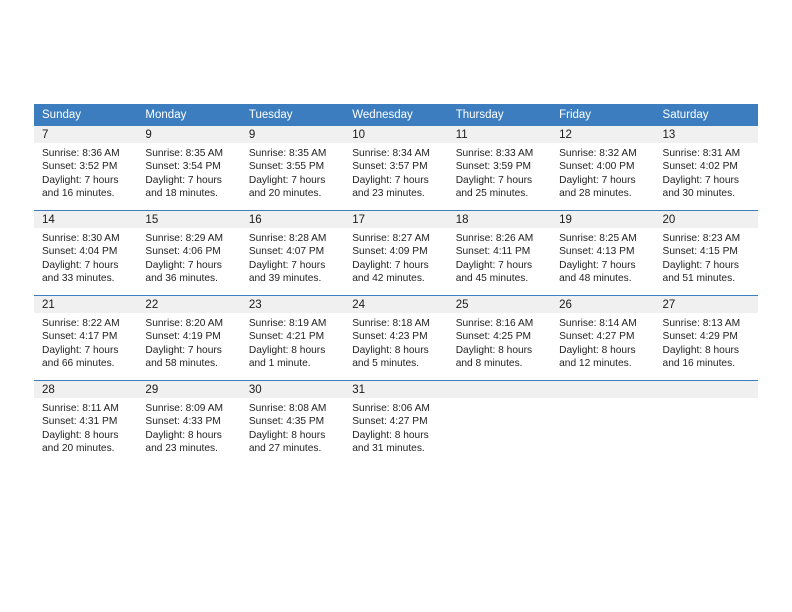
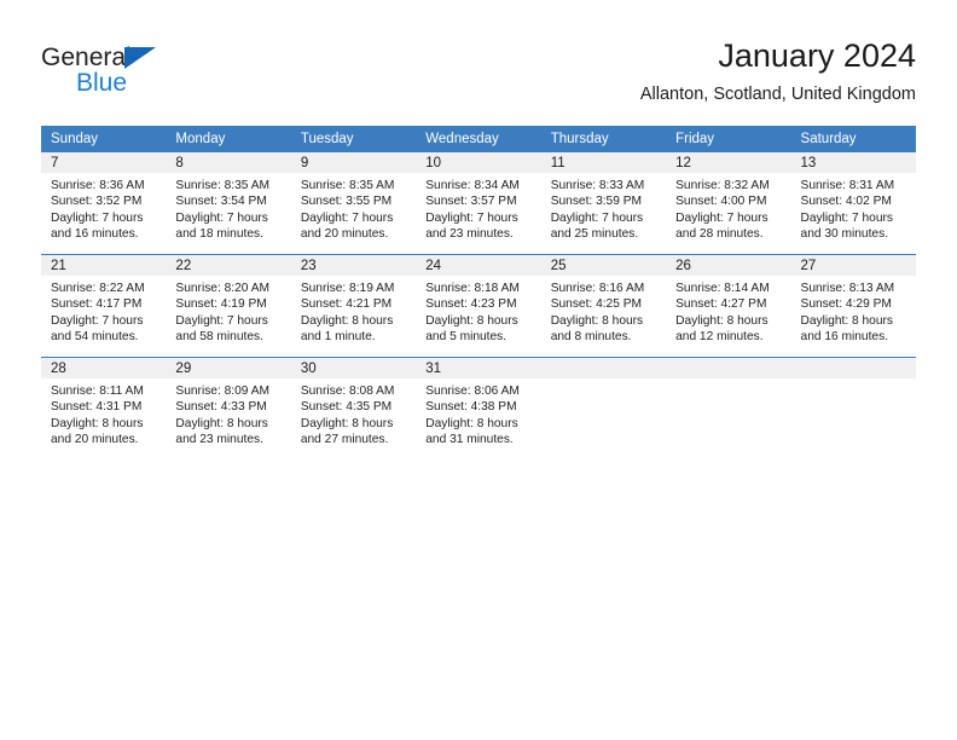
+ General
+ Blue
+ January 2024
+ Allanton, Scotland, United Kingdom
  Sunday	Monday	Tuesday	Wednesday	Thursday	Friday	Saturday
- 7Sunrise: 8:36 AMSunset: 3:52 PMDaylight: 7 hoursand 16 minutes.	9Sunrise: 8:35 AMSunset: 3:54 PMDaylight: 7 hoursand 18 minutes.	9Sunrise: 8:35 AMSunset: 3:55 PMDaylight: 7 hoursand 20 minutes.	10Sunrise: 8:34 AMSunset: 3:57 PMDaylight: 7 hoursand 23 minutes.	11Sunrise: 8:33 AMSunset: 3:59 PMDaylight: 7 hoursand 25 minutes.	12Sunrise: 8:32 AMSunset: 4:00 PMDaylight: 7 hoursand 28 minutes.	13Sunrise: 8:31 AMSunset: 4:02 PMDaylight: 7 hoursand 30 minutes.
+ 7Sunrise: 8:36 AMSunset: 3:52 PMDaylight: 7 hoursand 16 minutes.	8Sunrise: 8:35 AMSunset: 3:54 PMDaylight: 7 hoursand 18 minutes.	9Sunrise: 8:35 AMSunset: 3:55 PMDaylight: 7 hoursand 20 minutes.	10Sunrise: 8:34 AMSunset: 3:57 PMDaylight: 7 hoursand 23 minutes.	11Sunrise: 8:33 AMSunset: 3:59 PMDaylight: 7 hoursand 25 minutes.	12Sunrise: 8:32 AMSunset: 4:00 PMDaylight: 7 hoursand 28 minutes.	13Sunrise: 8:31 AMSunset: 4:02 PMDaylight: 7 hoursand 30 minutes.
- 14Sunrise: 8:30 AMSunset: 4:04 PMDaylight: 7 hoursand 33 minutes.	15Sunrise: 8:29 AMSunset: 4:06 PMDaylight: 7 hoursand 36 minutes.	16Sunrise: 8:28 AMSunset: 4:07 PMDaylight: 7 hoursand 39 minutes.	17Sunrise: 8:27 AMSunset: 4:09 PMDaylight: 7 hoursand 42 minutes.	18Sunrise: 8:26 AMSunset: 4:11 PMDaylight: 7 hoursand 45 minutes.	19Sunrise: 8:25 AMSunset: 4:13 PMDaylight: 7 hoursand 48 minutes.	20Sunrise: 8:23 AMSunset: 4:15 PMDaylight: 7 hoursand 51 minutes.
- 21Sunrise: 8:22 AMSunset: 4:17 PMDaylight: 7 hoursand 66 minutes.	22Sunrise: 8:20 AMSunset: 4:19 PMDaylight: 7 hoursand 58 minutes.	23Sunrise: 8:19 AMSunset: 4:21 PMDaylight: 8 hoursand 1 minute.	24Sunrise: 8:18 AMSunset: 4:23 PMDaylight: 8 hoursand 5 minutes.	25Sunrise: 8:16 AMSunset: 4:25 PMDaylight: 8 hoursand 8 minutes.	26Sunrise: 8:14 AMSunset: 4:27 PMDaylight: 8 hoursand 12 minutes.	27Sunrise: 8:13 AMSunset: 4:29 PMDaylight: 8 hoursand 16 minutes.
+ 21Sunrise: 8:22 AMSunset: 4:17 PMDaylight: 7 hoursand 54 minutes.	22Sunrise: 8:20 AMSunset: 4:19 PMDaylight: 7 hoursand 58 minutes.	23Sunrise: 8:19 AMSunset: 4:21 PMDaylight: 8 hoursand 1 minute.	24Sunrise: 8:18 AMSunset: 4:23 PMDaylight: 8 hoursand 5 minutes.	25Sunrise: 8:16 AMSunset: 4:25 PMDaylight: 8 hoursand 8 minutes.	26Sunrise: 8:14 AMSunset: 4:27 PMDaylight: 8 hoursand 12 minutes.	27Sunrise: 8:13 AMSunset: 4:29 PMDaylight: 8 hoursand 16 minutes.
- 28Sunrise: 8:11 AMSunset: 4:31 PMDaylight: 8 hoursand 20 minutes.	29Sunrise: 8:09 AMSunset: 4:33 PMDaylight: 8 hoursand 23 minutes.	30Sunrise: 8:08 AMSunset: 4:35 PMDaylight: 8 hoursand 27 minutes.	31Sunrise: 8:06 AMSunset: 4:27 PMDaylight: 8 hoursand 31 minutes.
+ 28Sunrise: 8:11 AMSunset: 4:31 PMDaylight: 8 hoursand 20 minutes.	29Sunrise: 8:09 AMSunset: 4:33 PMDaylight: 8 hoursand 23 minutes.	30Sunrise: 8:08 AMSunset: 4:35 PMDaylight: 8 hoursand 27 minutes.	31Sunrise: 8:06 AMSunset: 4:38 PMDaylight: 8 hoursand 31 minutes.
